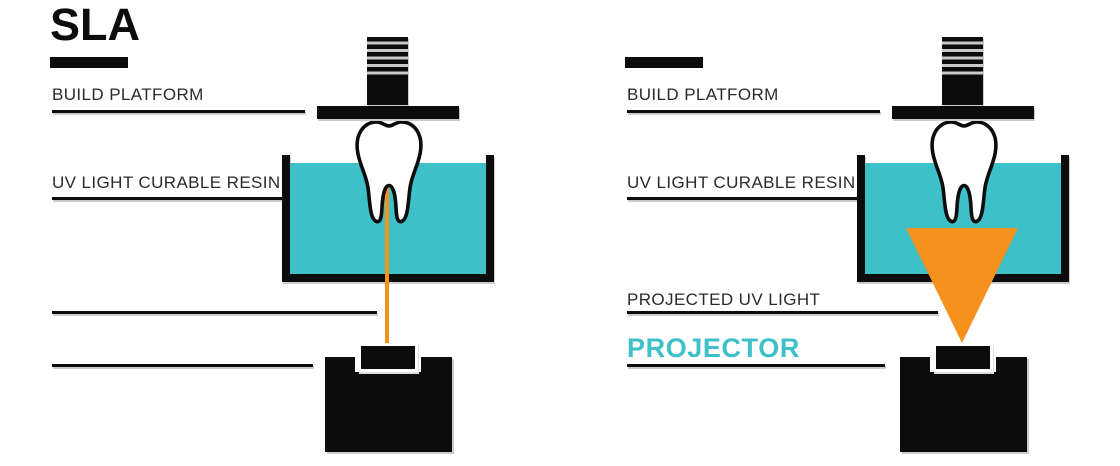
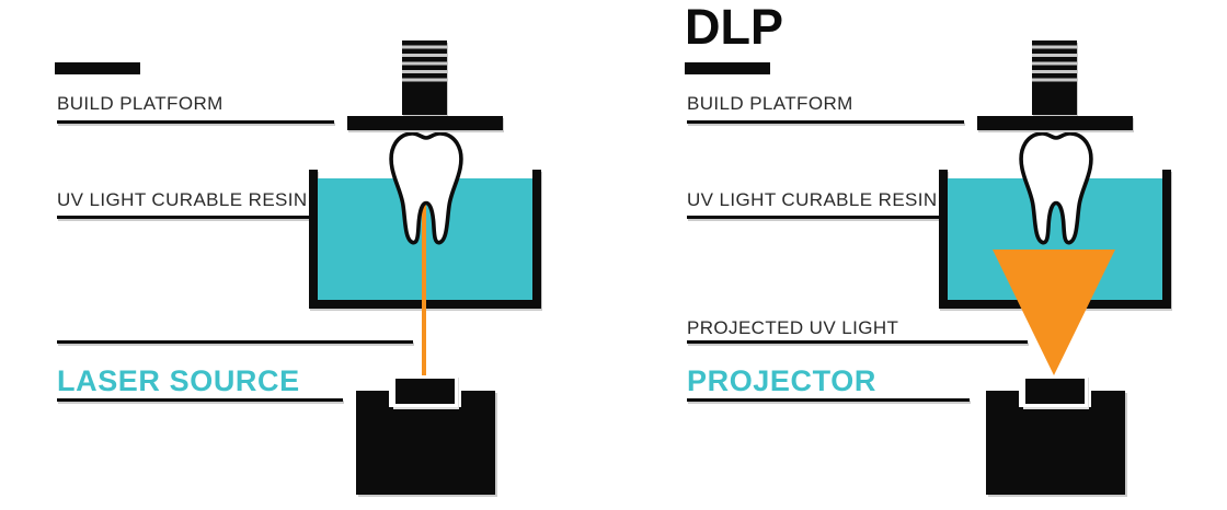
- SLA
  BUILD PLATFORM
  UV LIGHT CURABLE RESIN
+ LASER SOURCE
+ DLP
  BUILD PLATFORM
  UV LIGHT CURABLE RESIN
  PROJECTED UV LIGHT
  PROJECTOR
